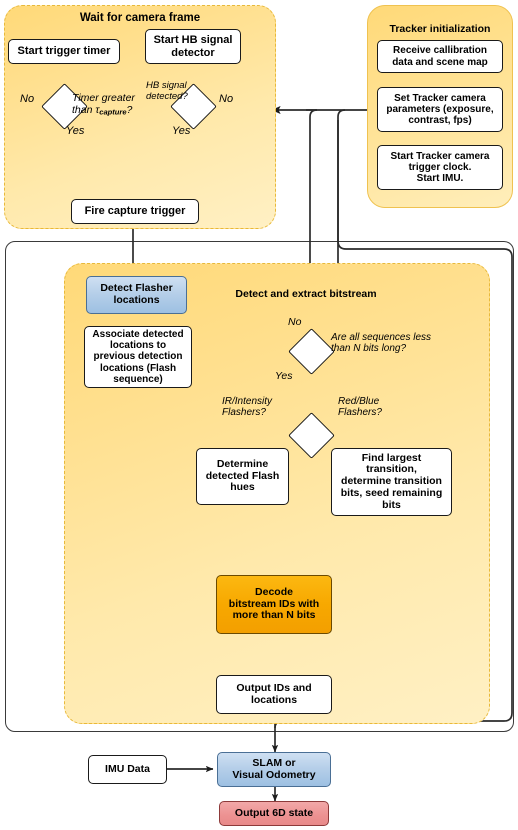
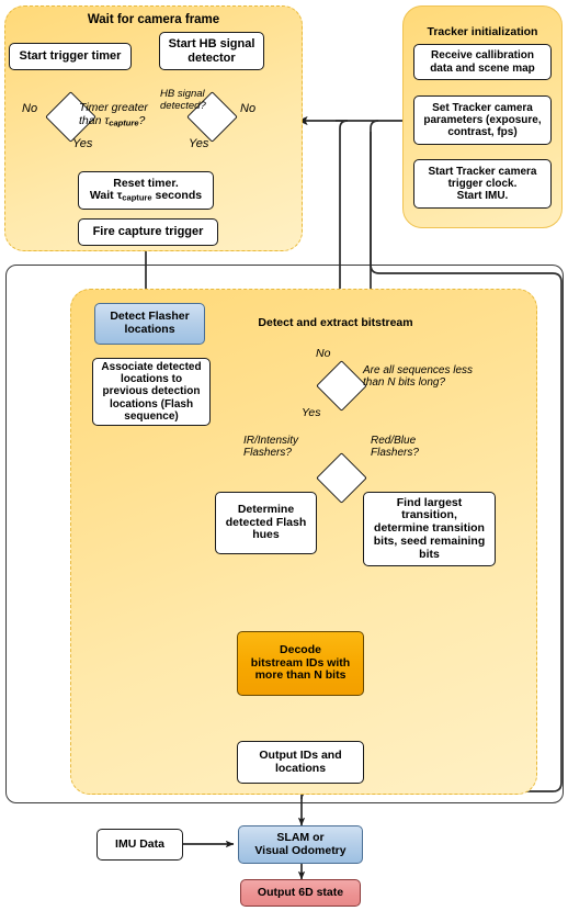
  Wait for camera frame
  Tracker initialization
  Detect and extract bitstream
  Start trigger timer
  Start HB signal
  detector
+ Reset timer.
+ Wait τcapture seconds
  Fire capture trigger
  Receive callibration
  data and scene map
  Set Tracker camera
  parameters (exposure,
  contrast, fps)
  Start Tracker camera
  trigger clock.
  Start IMU.
  Detect Flasher
  locations
  Associate detected
  locations to
  previous detection
  locations (Flash
  sequence)
  Determine
  detected Flash
  hues
  Find largest
  transition,
  determine transition
  bits, seed remaining
  bits
  Decode
  bitstream IDs with
  more than N bits
  Output IDs and
  locations
  IMU Data
  SLAM or
  Visual Odometry
  Output 6D state
  No
  Timer greater
  than τcapture?
  Yes
  HB signal
  detected?
  No
  Yes
  No
  Are all sequences less
  than N bits long?
  Yes
  IR/Intensity
  Flashers?
  Red/Blue
  Flashers?
